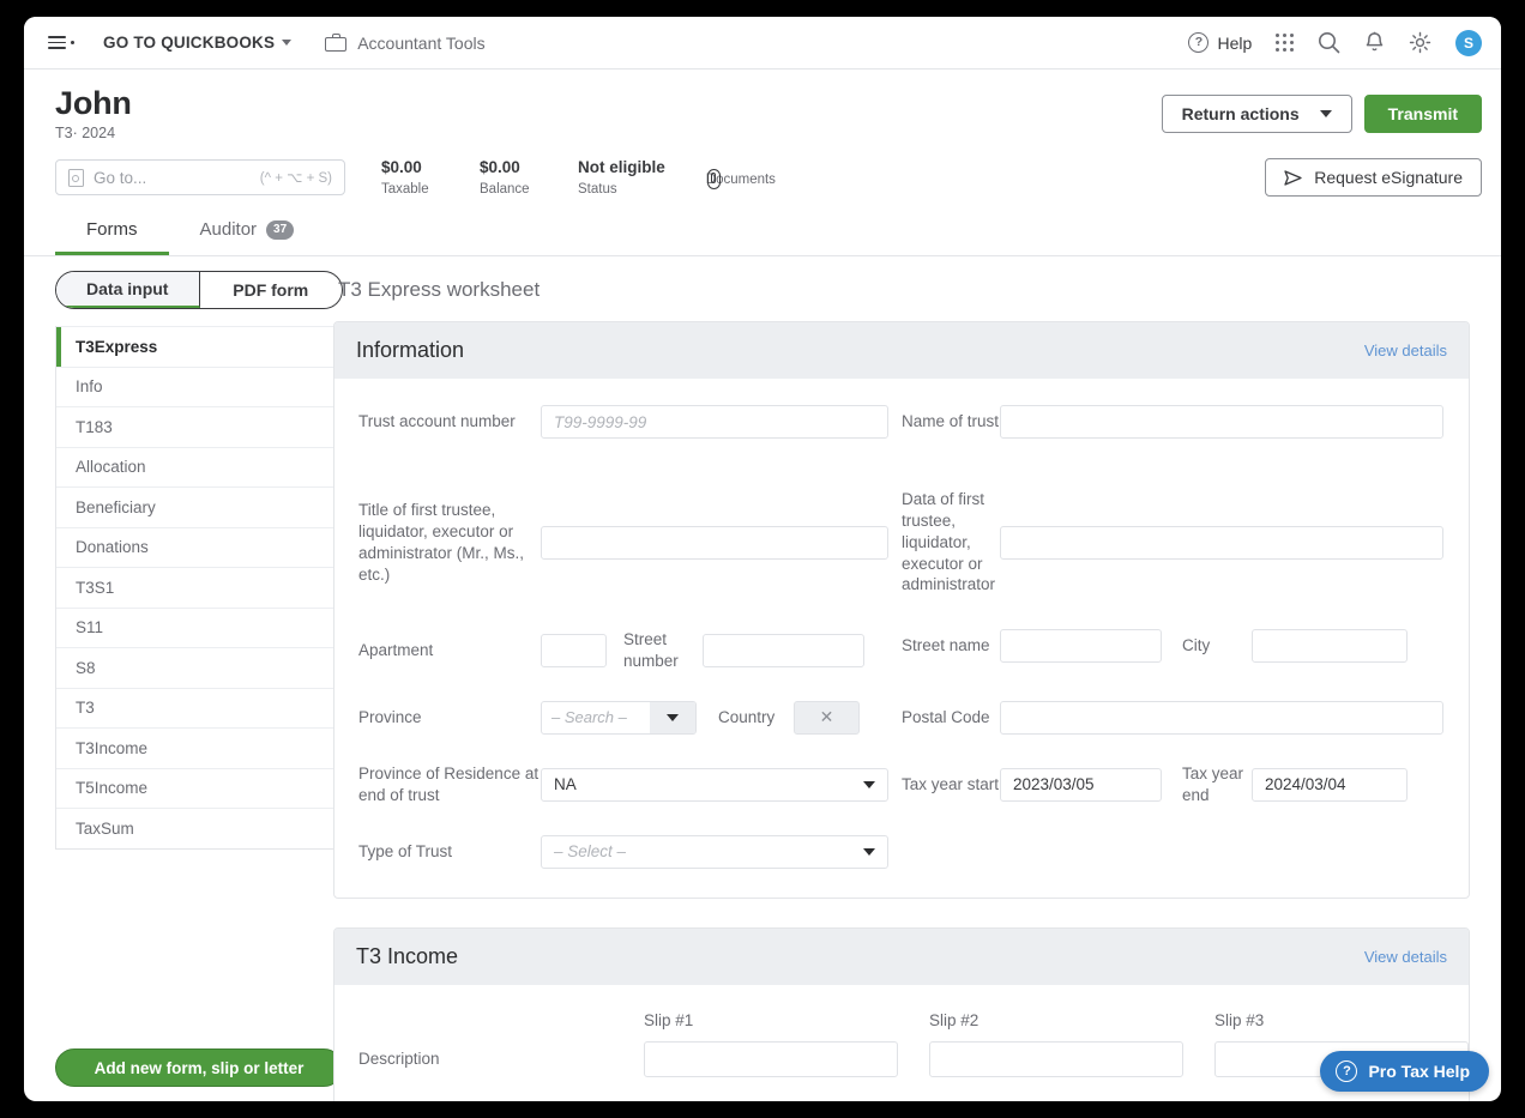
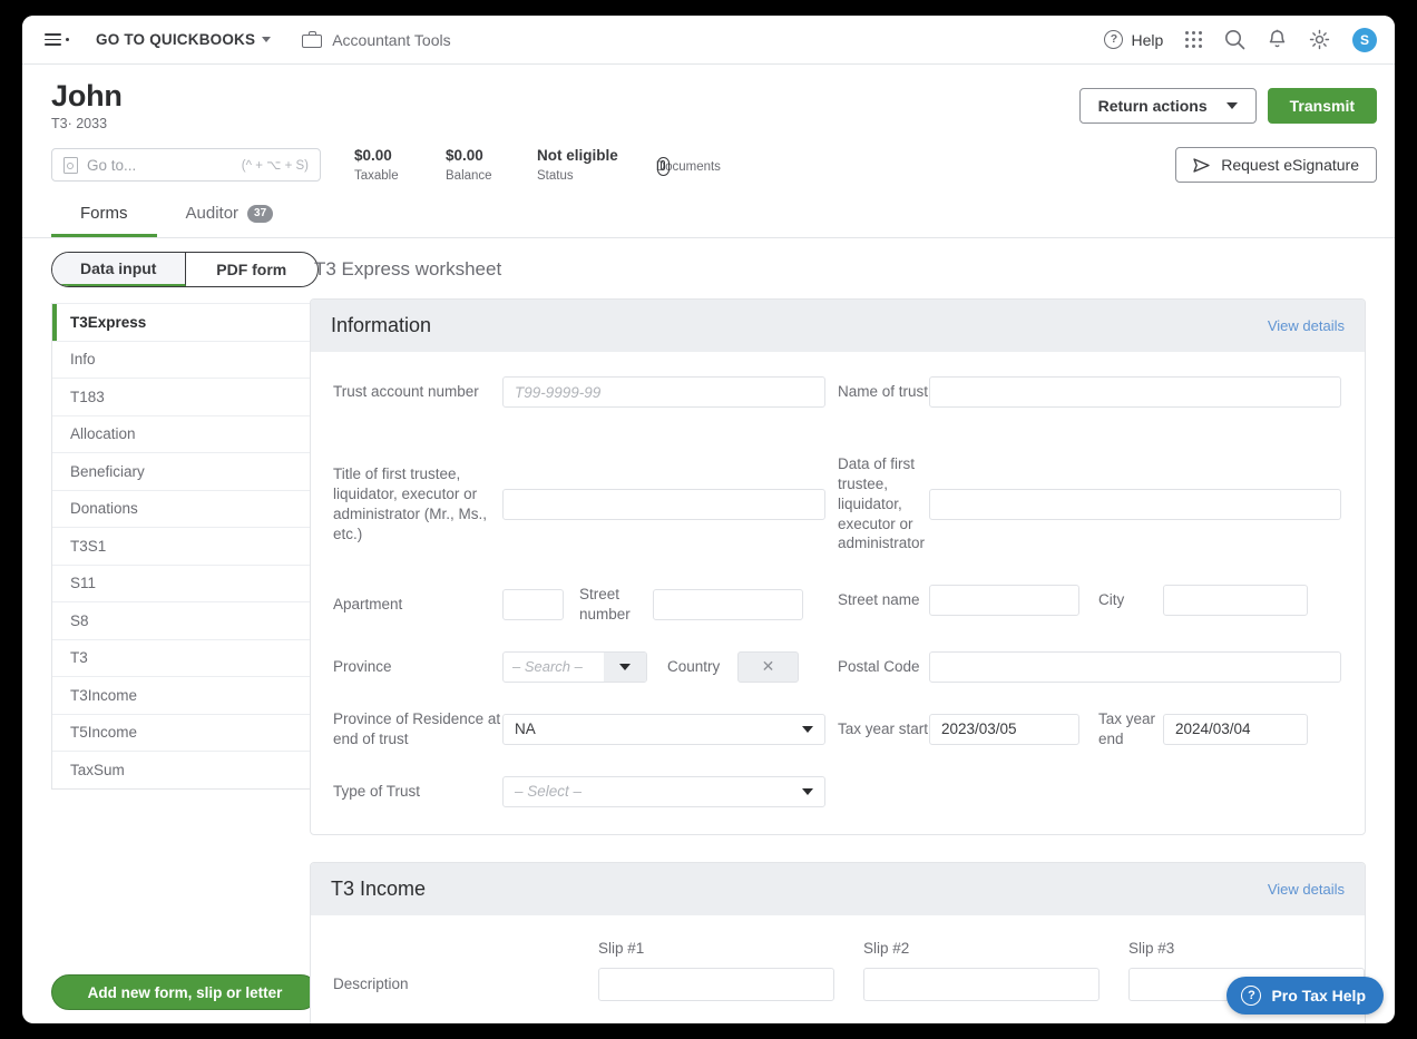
  GO TO QUICKBOOKS
  Accountant Tools
  ?
  Help
  S
  John
- T3· 2024
+ T3· 2033
  Return actions
  Transmit
  Go to...
  (^ + ⌥ + S)
  $0.00
  Taxable
  $0.00
  Balance
  Not eligible
  Status
  Documents
  Request eSignature
  Forms
  Auditor
  37
  Data input
  PDF form
  T3Express
  Info
  T183
  Allocation
  Beneficiary
  Donations
  T3S1
  S11
  S8
  T3
  T3Income
  T5Income
  TaxSum
  Add new form, slip or letter
  T3 Express worksheet
  Information
  View details
  Trust account number
  T99-9999-99
  Name of trust
  Title of first trustee, liquidator, executor or administrator (Mr., Ms., etc.)
  Data of first trustee, liquidator, executor or administrator
  Apartment
  Street number
  Street name
  City
  Province
  – Search –
  Country
  ✕
  Postal Code
  Province of Residence at end of trust
  NA
  Tax year start
  2023/03/05
  Tax year end
  2024/03/04
  Type of Trust
  – Select –
  T3 Income
  View details
  Slip #1
  Slip #2
  Slip #3
  Description
  ?
  Pro Tax Help
